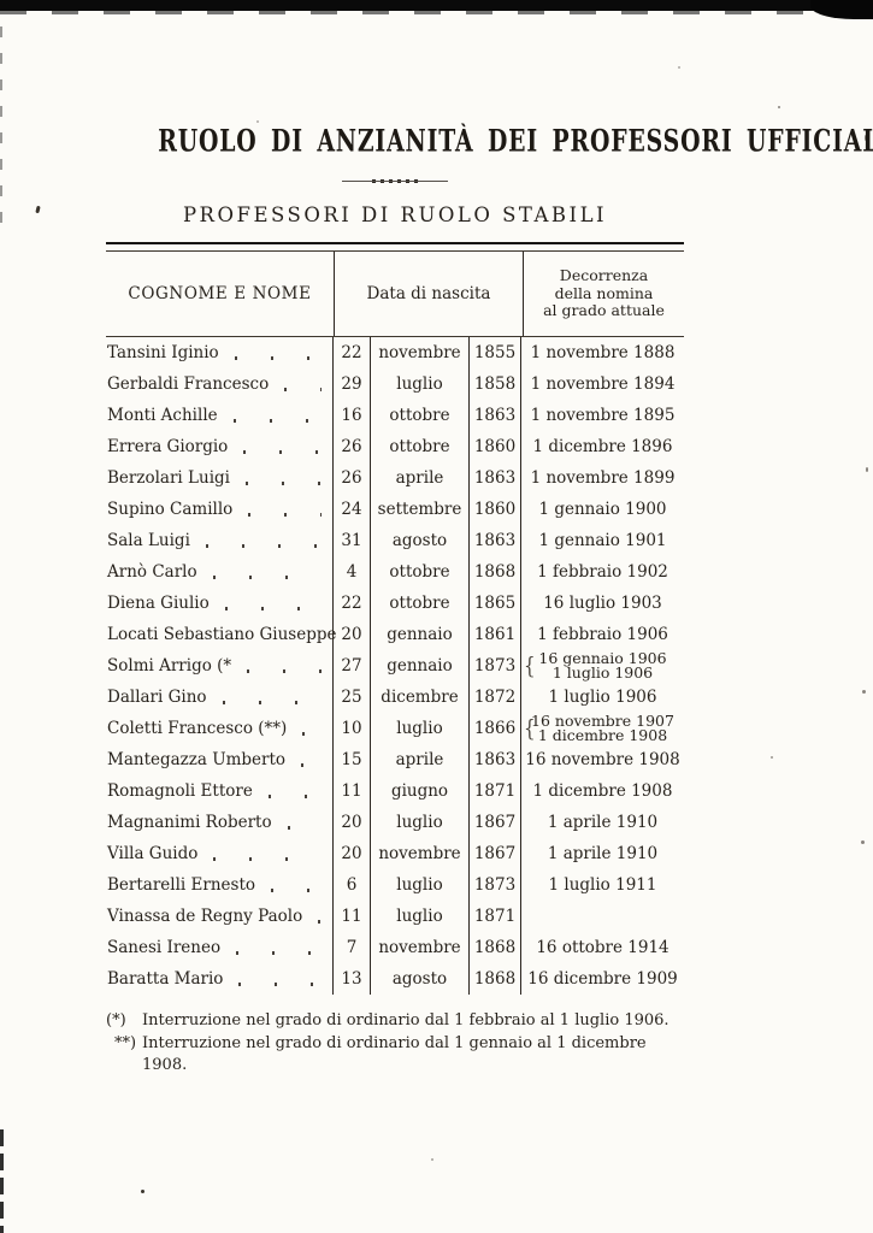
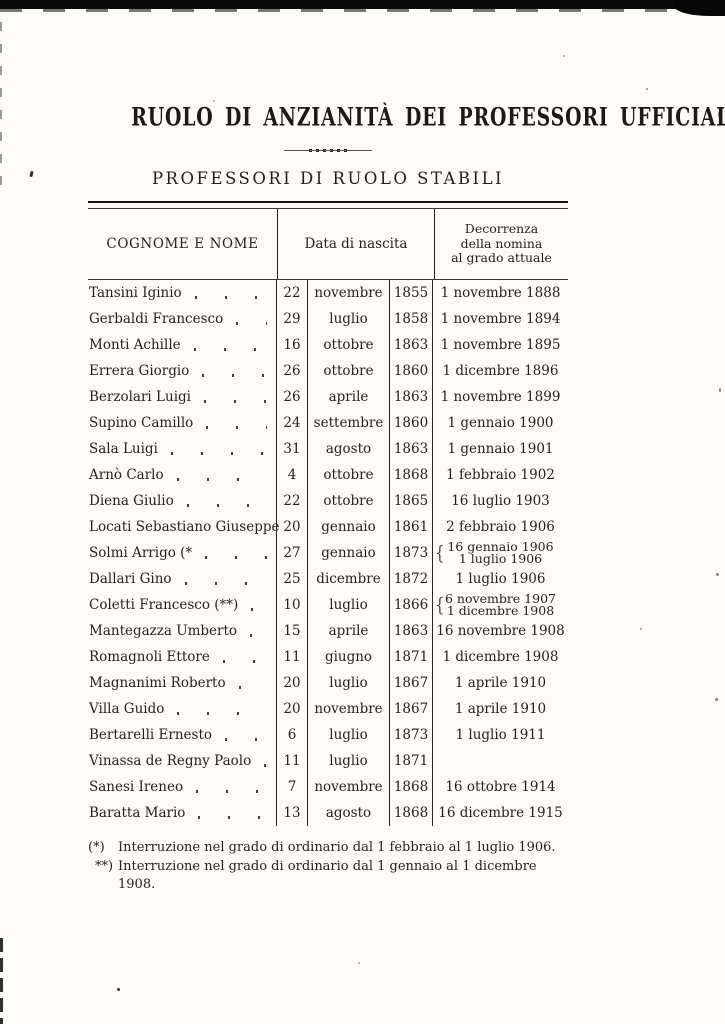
  RUOLO DI ANZIANITÀ DEI PROFESSORI UFFICIAL
  PROFESSORI DI RUOLO STABILI
  COGNOME E NOME
  Data di nascita
  Decorrenza
  della nomina
  al grado attuale
  Tansini Iginio
  22
  novembre
  1855
  1 novembre 1888
  Gerbaldi Francesco
  29
  luglio
  1858
  1 novembre 1894
  Monti Achille
  16
  ottobre
  1863
  1 novembre 1895
  Errera Giorgio
  26
  ottobre
  1860
  1 dicembre 1896
  Berzolari Luigi
  26
  aprile
  1863
  1 novembre 1899
  Supino Camillo
  24
  settembre
  1860
  1 gennaio 1900
  Sala Luigi
  31
  agosto
  1863
  1 gennaio 1901
  Arnò Carlo
  4
  ottobre
  1868
  1 febbraio 1902
  Diena Giulio
  22
  ottobre
  1865
  16 luglio 1903
  Locati Sebastiano Giuseppe
  20
  gennaio
  1861
- 1 febbraio 1906
+ 2 febbraio 1906
  Solmi Arrigo (*
  27
  gennaio
  1873
  {
  16 gennaio 1906
  1 luglio 1906
  Dallari Gino
  25
  dicembre
  1872
  1 luglio 1906
  Coletti Francesco (**)
  10
  luglio
  1866
  {
- 16 novembre 1907
+ 6 novembre 1907
  1 dicembre 1908
  Mantegazza Umberto
  15
  aprile
  1863
  16 novembre 1908
  Romagnoli Ettore
  11
  giugno
  1871
  1 dicembre 1908
  Magnanimi Roberto
  20
  luglio
  1867
  1 aprile 1910
  Villa Guido
  20
  novembre
  1867
  1 aprile 1910
  Bertarelli Ernesto
  6
  luglio
  1873
  1 luglio 1911
  Vinassa de Regny Paolo
  11
  luglio
  1871
  Sanesi Ireneo
  7
  novembre
  1868
  16 ottobre 1914
  Baratta Mario
  13
  agosto
  1868
- 16 dicembre 1909
+ 16 dicembre 1915
  (*)
  Interruzione nel grado di ordinario dal 1 febbraio al 1 luglio 1906.
  **)
  Interruzione nel grado di ordinario dal 1 gennaio al 1 dicembre 1908.
